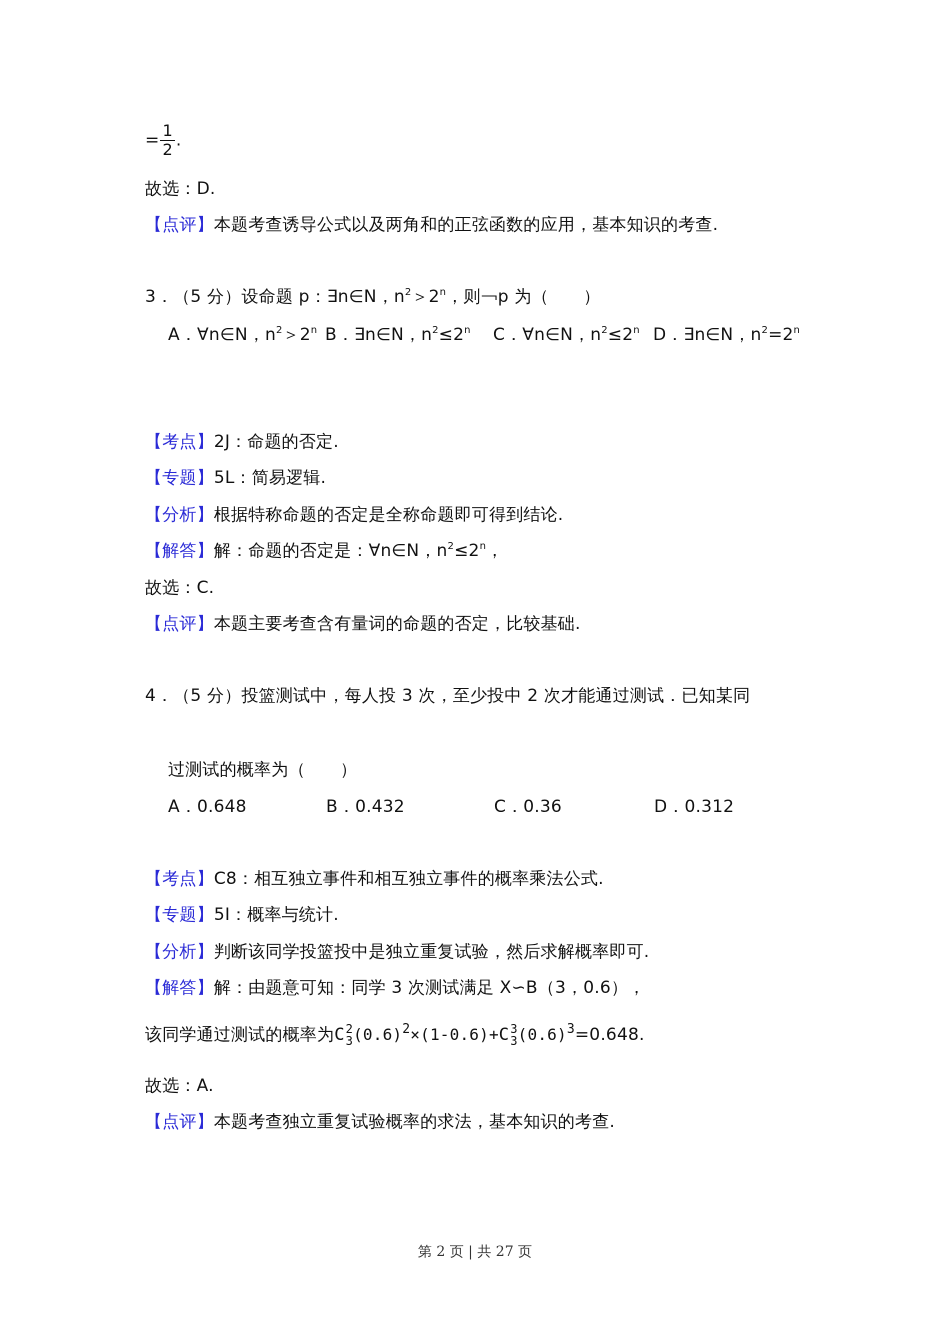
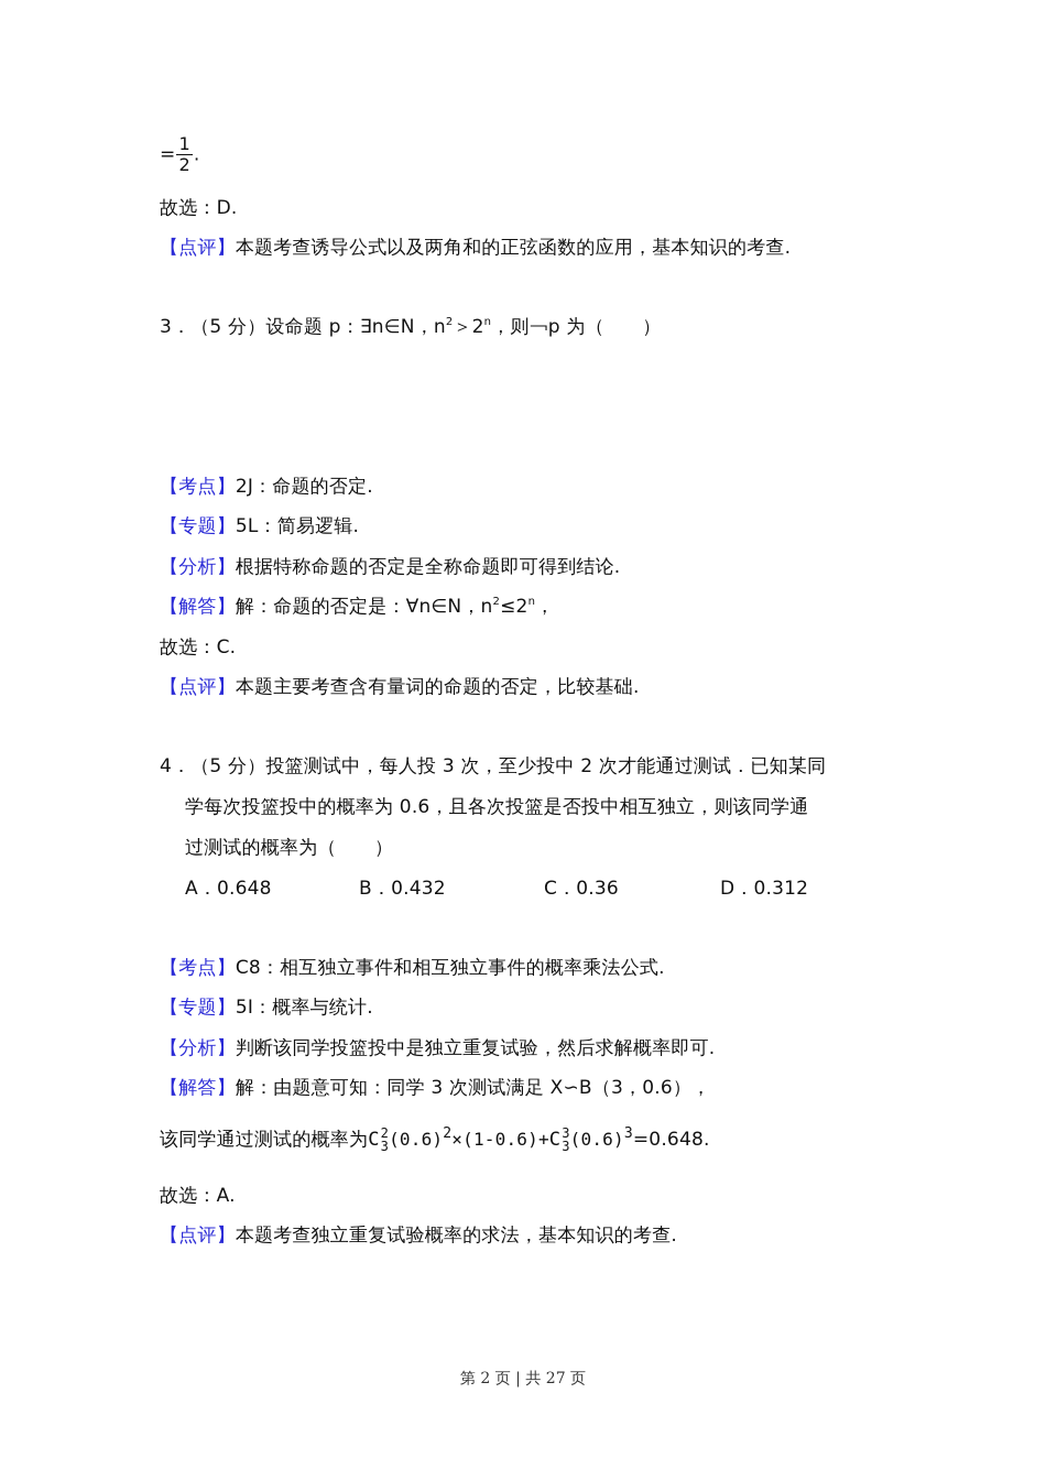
  =
  1
  2
  .
  故选：D.
  【点评】本题考查诱导公式以及两角和的正弦函数的应用，基本知识的考查.
  3．（5 分）设命题 p：∃n∈N，n2＞2n，则￢p 为（ ）
- A．∀n∈N，n2＞2n B．∃n∈N，n2≤2n C．∀n∈N，n2≤2n D．∃n∈N，n2=2n
  【考点】2J：命题的否定.
  【专题】5L：简易逻辑.
  【分析】根据特称命题的否定是全称命题即可得到结论.
  【解答】解：命题的否定是：∀n∈N，n2≤2n，
  故选：C.
  【点评】本题主要考查含有量词的命题的否定，比较基础.
  4．（5 分）投篮测试中，每人投 3 次，至少投中 2 次才能通过测试．已知某同
+ 学每次投篮投中的概率为 0.6，且各次投篮是否投中相互独立，则该同学通
  过测试的概率为（ ）
  A．0.648 B．0.432 C．0.36 D．0.312
  【考点】C8：相互独立事件和相互独立事件的概率乘法公式.
  【专题】5I：概率与统计.
  【分析】判断该同学投篮投中是独立重复试验，然后求解概率即可.
  【解答】解：由题意可知：同学 3 次测试满足 X∽B（3，0.6），
  该同学通过测试的概率为
  C
  2
  3
  (0.6)2×(1-0.6)+
  C
  3
  3
  (0.6)3=0.648.
  故选：A.
  【点评】本题考查独立重复试验概率的求法，基本知识的考查.
  第 2 页 | 共 27 页
